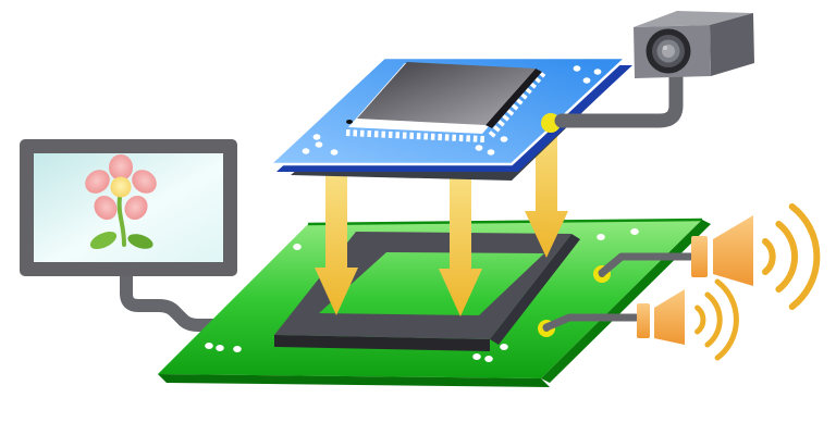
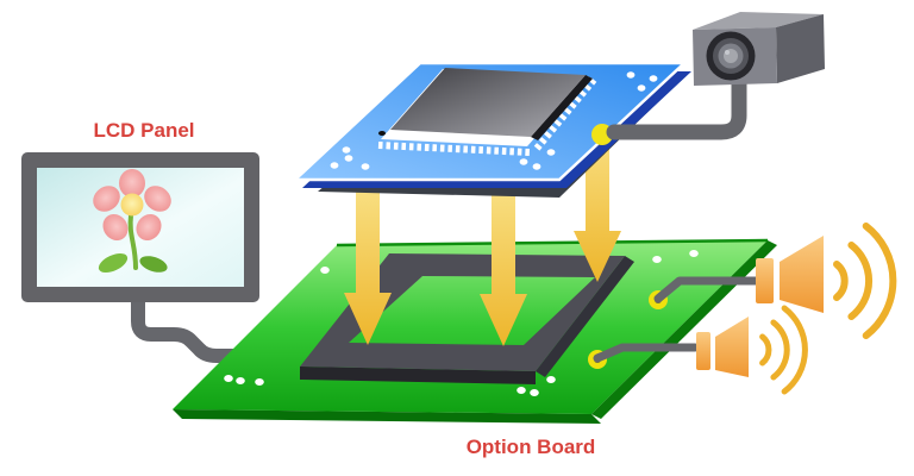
+ LCD Panel
+ Option Board
